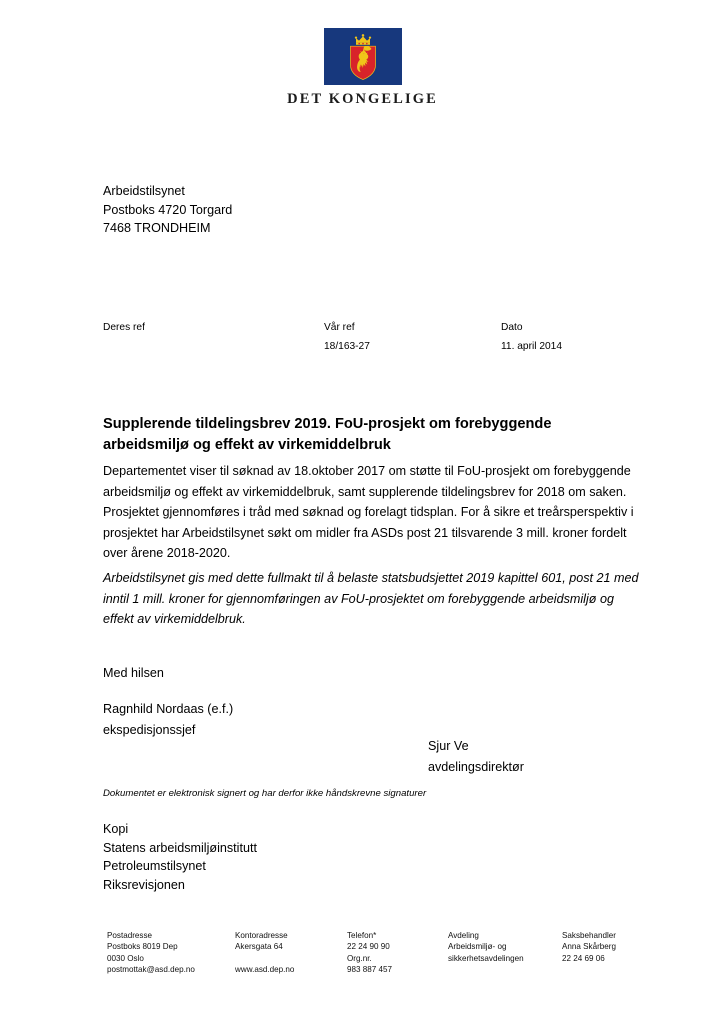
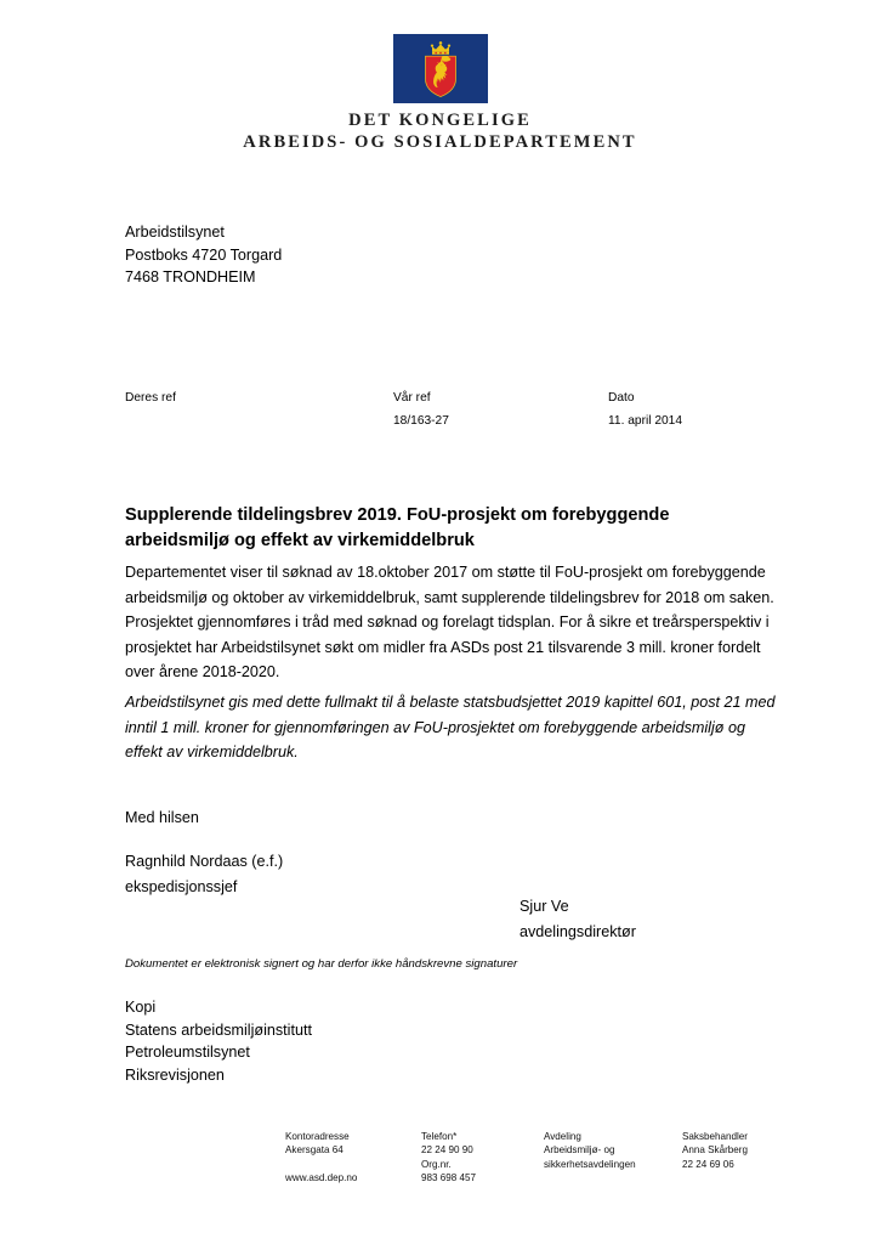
  DET KONGELIGE
+ ARBEIDS- OG SOSIALDEPARTEMENT
  Arbeidstilsynet
  Postboks 4720 Torgard
  7468 TRONDHEIM
  Deres ref
  Vår ref
  18/163-27
  Dato
  11. april 2014
  Supplerende tildelingsbrev 2019. FoU-prosjekt om forebyggende arbeidsmiljø og effekt av virkemiddelbruk
- Departementet viser til søknad av 18.oktober 2017 om støtte til FoU-prosjekt om forebyggende arbeidsmiljø og effekt av virkemiddelbruk, samt supplerende tildelingsbrev for 2018 om saken. Prosjektet gjennomføres i tråd med søknad og forelagt tidsplan. For å sikre et treårsperspektiv i prosjektet har Arbeidstilsynet søkt om midler fra ASDs post 21 tilsvarende 3 mill. kroner fordelt over årene 2018-2020.
+ Departementet viser til søknad av 18.oktober 2017 om støtte til FoU-prosjekt om forebyggende arbeidsmiljø og oktober av virkemiddelbruk, samt supplerende tildelingsbrev for 2018 om saken. Prosjektet gjennomføres i tråd med søknad og forelagt tidsplan. For å sikre et treårsperspektiv i prosjektet har Arbeidstilsynet søkt om midler fra ASDs post 21 tilsvarende 3 mill. kroner fordelt over årene 2018-2020.
  Arbeidstilsynet gis med dette fullmakt til å belaste statsbudsjettet 2019 kapittel 601, post 21 med inntil 1 mill. kroner for gjennomføringen av FoU-prosjektet om forebyggende arbeidsmiljø og effekt av virkemiddelbruk.
  Med hilsen
  Ragnhild Nordaas (e.f.)
  ekspedisjonssjef
  Sjur Ve
  avdelingsdirektør
  Dokumentet er elektronisk signert og har derfor ikke håndskrevne signaturer
  Kopi
  Statens arbeidsmiljøinstitutt
  Petroleumstilsynet
  Riksrevisjonen
- Postadresse
- Postboks 8019 Dep
- 0030 Oslo
- postmottak@asd.dep.no
  Kontoradresse
  Akersgata 64
  www.asd.dep.no
  Telefon*
  22 24 90 90
  Org.nr.
- 983 887 457
+ 983 698 457
  Avdeling
  Arbeidsmiljø- og
  sikkerhetsavdelingen
  Saksbehandler
  Anna Skårberg
  22 24 69 06
